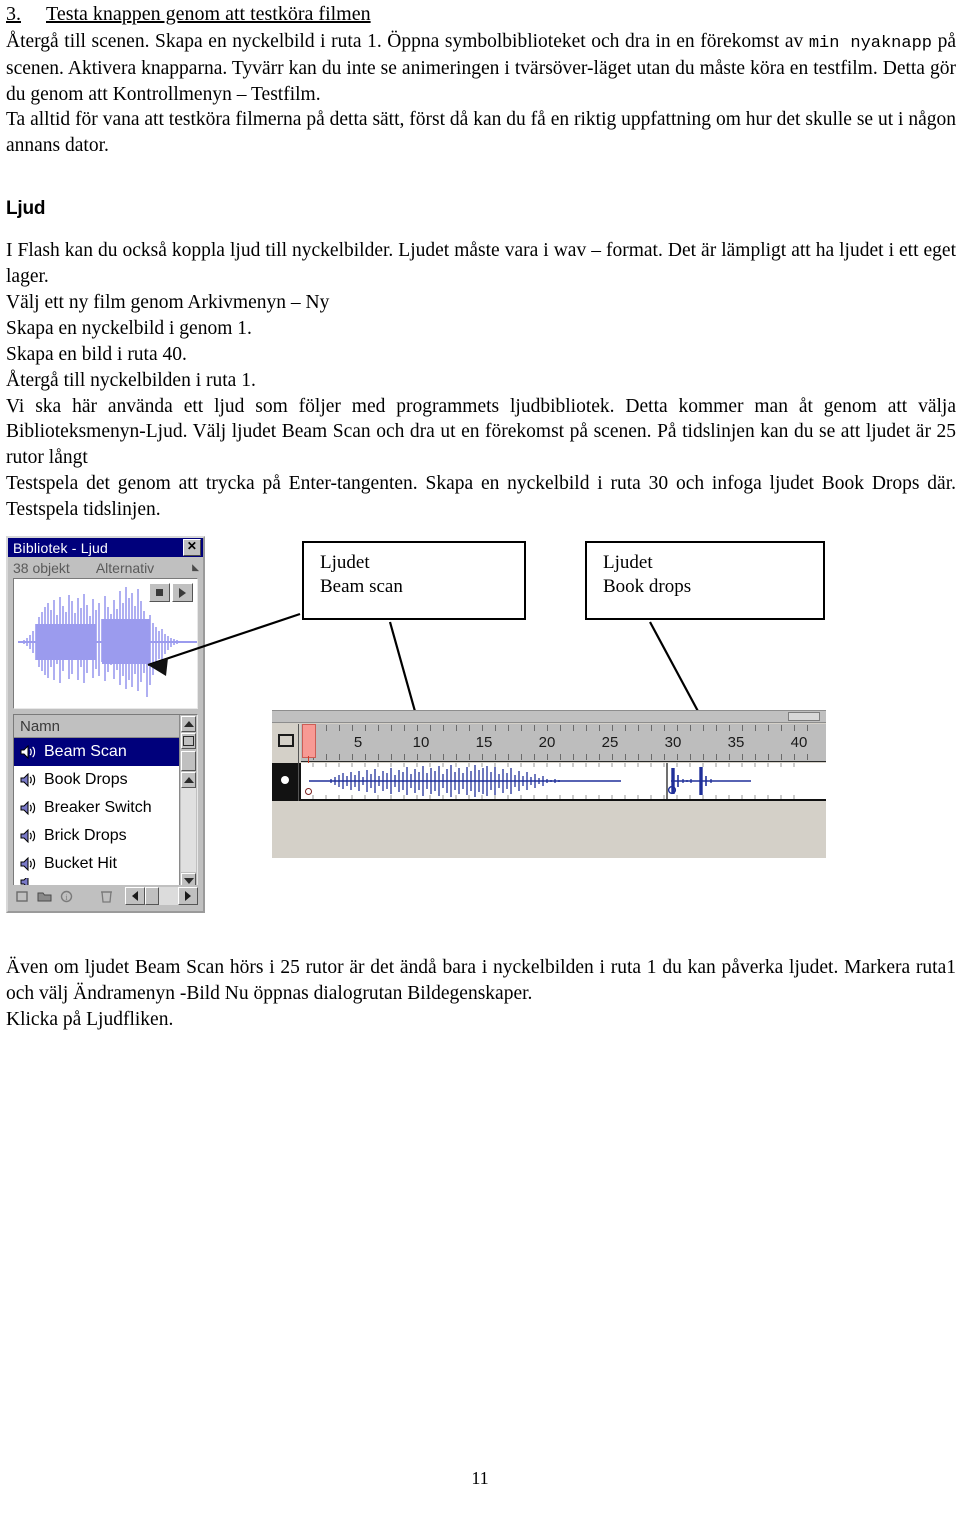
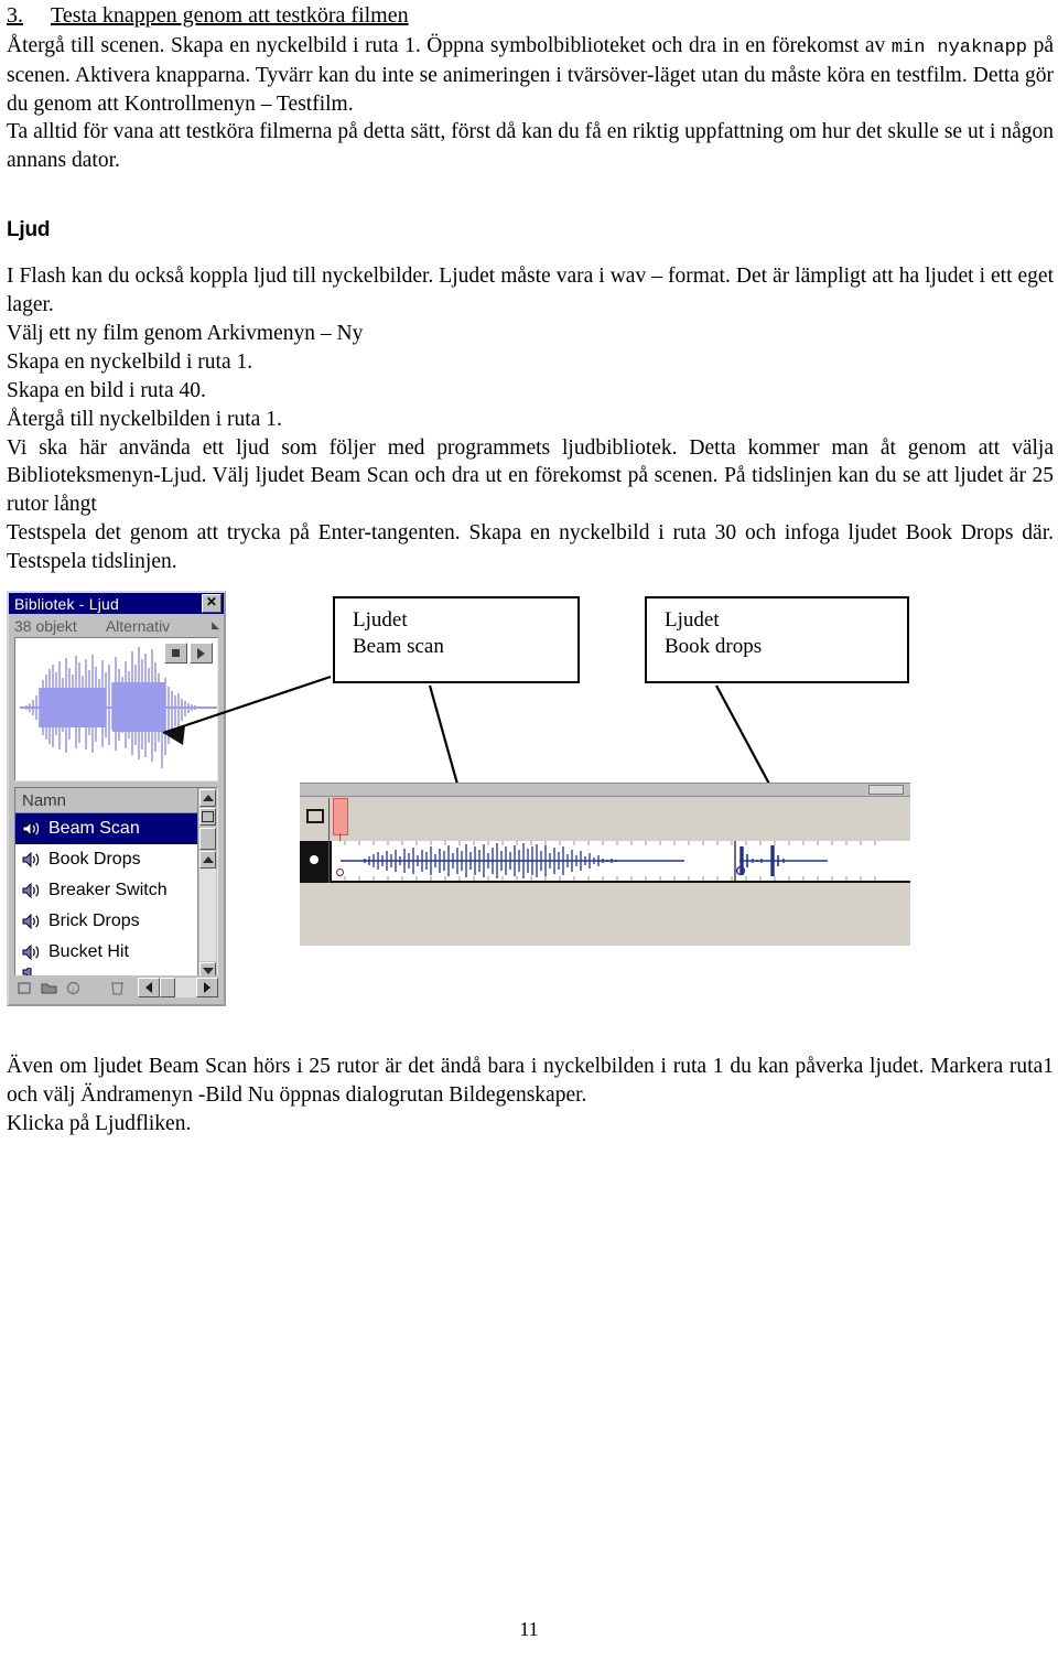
  3. Testa knappen genom att testköra filmen
  Återgå till scenen. Skapa en nyckelbild i ruta 1. Öppna symbolbiblioteket och dra in en förekomst av min nyaknapp på scenen. Aktivera knapparna. Tyvärr kan du inte se animeringen i tvärsöver-läget utan du måste köra en testfilm. Detta gör du genom att Kontrollmenyn – Testfilm.
  Ta alltid för vana att testköra filmerna på detta sätt, först då kan du få en riktig uppfattning om hur det skulle se ut i någon annans dator.
  Ljud
  I Flash kan du också koppla ljud till nyckelbilder. Ljudet måste vara i wav – format. Det är lämpligt att ha ljudet i ett eget lager.
  Välj ett ny film genom Arkivmenyn – Ny
- Skapa en nyckelbild i genom 1.
+ Skapa en nyckelbild i ruta 1.
  Skapa en bild i ruta 40.
  Återgå till nyckelbilden i ruta 1.
  Vi ska här använda ett ljud som följer med programmets ljudbibliotek. Detta kommer man åt genom att välja Biblioteksmenyn-Ljud. Välj ljudet Beam Scan och dra ut en förekomst på scenen. På tidslinjen kan du se att ljudet är 25 rutor långt
  Testspela det genom att trycka på Enter-tangenten. Skapa en nyckelbild i ruta 30 och infoga ljudet Book Drops där. Testspela tidslinjen.
  Bibliotek - Ljud
  ✕
  38 objekt
  Alternativ
  ◣
  Namn
  Beam Scan
  Book Drops
  Breaker Switch
  Brick Drops
  Bucket Hit
  i
  Ljudet
  Beam scan
  Ljudet
  Book drops
- 5
- 10
- 15
- 20
- 25
- 30
- 35
- 40
  Även om ljudet Beam Scan hörs i 25 rutor är det ändå bara i nyckelbilden i ruta 1 du kan påverka ljudet. Markera ruta1 och välj Ändramenyn -Bild Nu öppnas dialogrutan Bildegenskaper.
  Klicka på Ljudfliken.
  11
